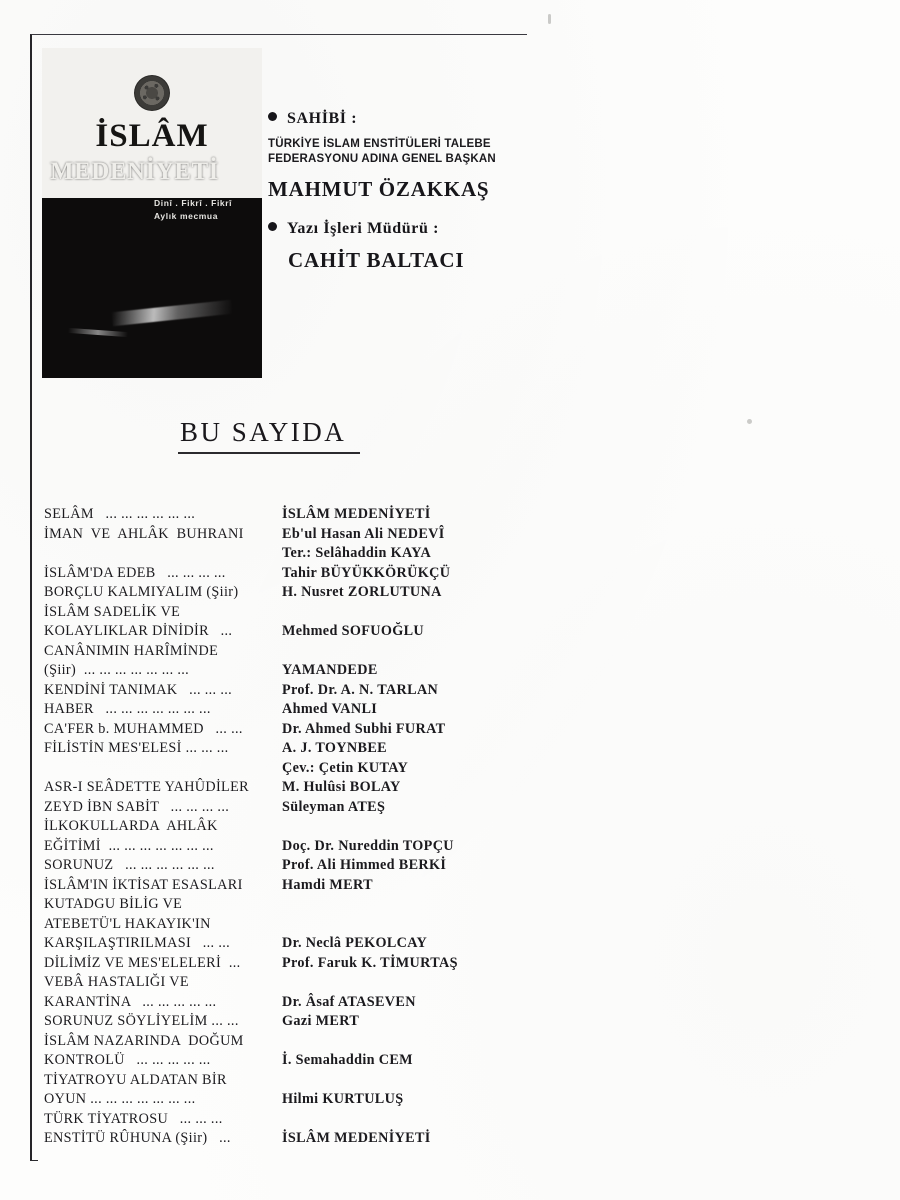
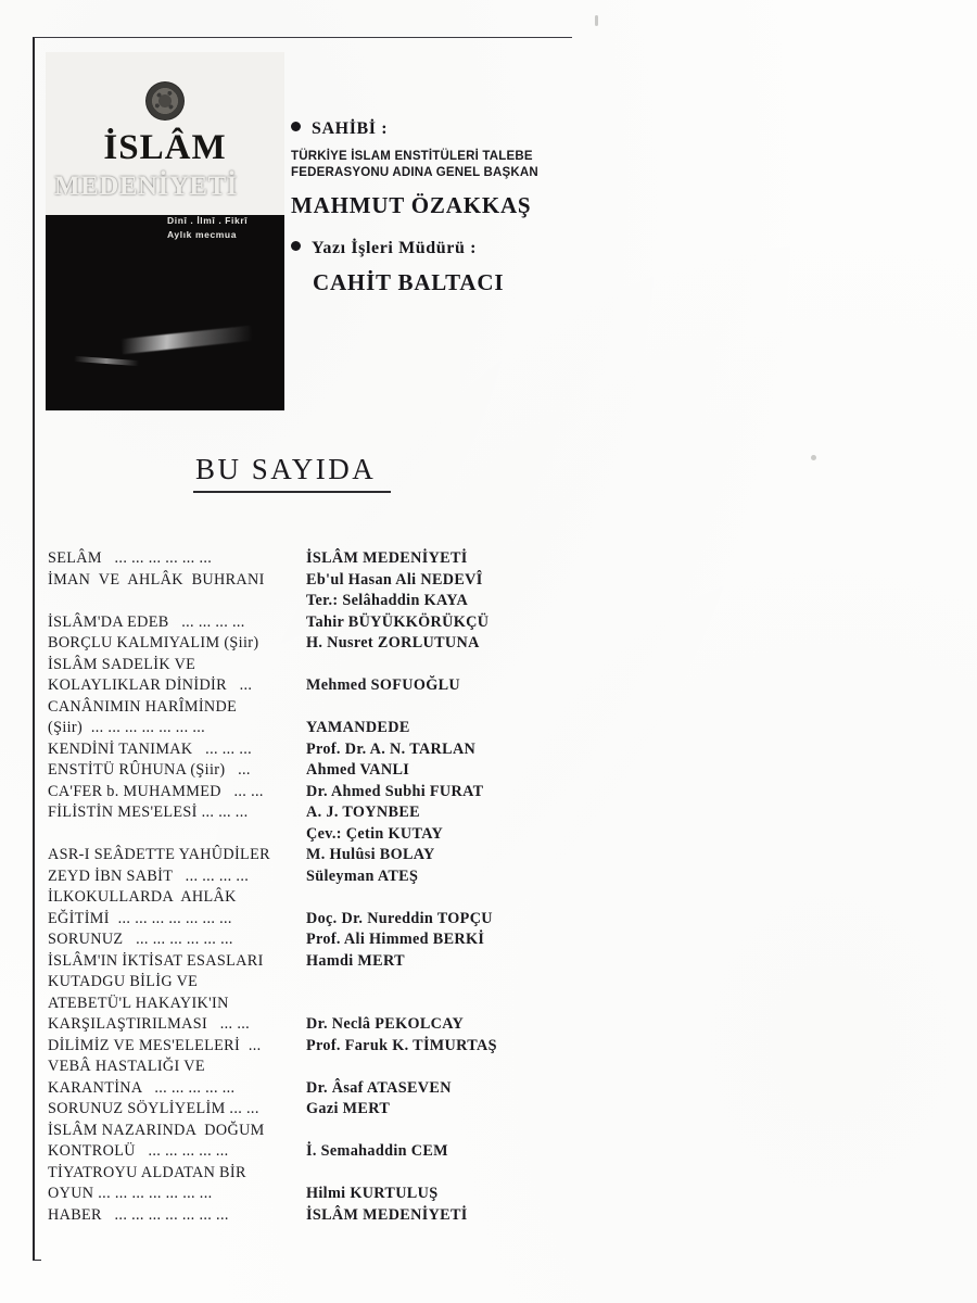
  İSLÂM
  MEDENİYETİ
- Dinî . Fikrî . Fikrî
+ Dinî . İlmî . Fikrî
  Aylık mecmua
  SAHİBİ :
  TÜRKİYE İSLAM ENSTİTÜLERİ TALEBE FEDERASYONU ADINA GENEL BAŞKAN
  MAHMUT ÖZAKKAŞ
  Yazı İşleri Müdürü :
  CAHİT BALTACI
  BU SAYIDA
  SELÂM ... ... ... ... ... ...
  İSLÂM MEDENİYETİ
  İMAN VE AHLÂK BUHRANI
  Eb'ul Hasan Ali NEDEVÎ
  Ter.: Selâhaddin KAYA
  İSLÂM'DA EDEB ... ... ... ...
  Tahir BÜYÜKKÖRÜKÇÜ
  BORÇLU KALMIYALIM (Şiir)
  H. Nusret ZORLUTUNA
  İSLÂM SADELİK VE
  KOLAYLIKLAR DİNİDİR ...
  Mehmed SOFUOĞLU
  CANÂNIMIN HARÎMİNDE
  (Şiir) ... ... ... ... ... ... ...
  YAMANDEDE
  KENDİNİ TANIMAK ... ... ...
  Prof. Dr. A. N. TARLAN
- HABER ... ... ... ... ... ... ...
+ ENSTİTÜ RÛHUNA (Şiir) ...
  Ahmed VANLI
  CA'FER b. MUHAMMED ... ...
  Dr. Ahmed Subhi FURAT
  FİLİSTİN MES'ELESİ ... ... ...
  A. J. TOYNBEE
  Çev.: Çetin KUTAY
  ASR-I SEÂDETTE YAHÛDİLER
  M. Hulûsi BOLAY
  ZEYD İBN SABİT ... ... ... ...
  Süleyman ATEŞ
  İLKOKULLARDA AHLÂK
  EĞİTİMİ ... ... ... ... ... ... ...
  Doç. Dr. Nureddin TOPÇU
  SORUNUZ ... ... ... ... ... ...
  Prof. Ali Himmed BERKİ
  İSLÂM'IN İKTİSAT ESASLARI
  Hamdi MERT
  KUTADGU BİLİG VE
  ATEBETÜ'L HAKAYIK'IN
  KARŞILAŞTIRILMASI ... ...
  Dr. Neclâ PEKOLCAY
  DİLİMİZ VE MES'ELELERİ ...
  Prof. Faruk K. TİMURTAŞ
  VEBÂ HASTALIĞI VE
  KARANTİNA ... ... ... ... ...
  Dr. Âsaf ATASEVEN
  SORUNUZ SÖYLİYELİM ... ...
  Gazi MERT
  İSLÂM NAZARINDA DOĞUM
  KONTROLÜ ... ... ... ... ...
  İ. Semahaddin CEM
  TİYATROYU ALDATAN BİR
  OYUN ... ... ... ... ... ... ...
  Hilmi KURTULUŞ
- TÜRK TİYATROSU ... ... ...
- ENSTİTÜ RÛHUNA (Şiir) ...
+ HABER ... ... ... ... ... ... ...
  İSLÂM MEDENİYETİ
